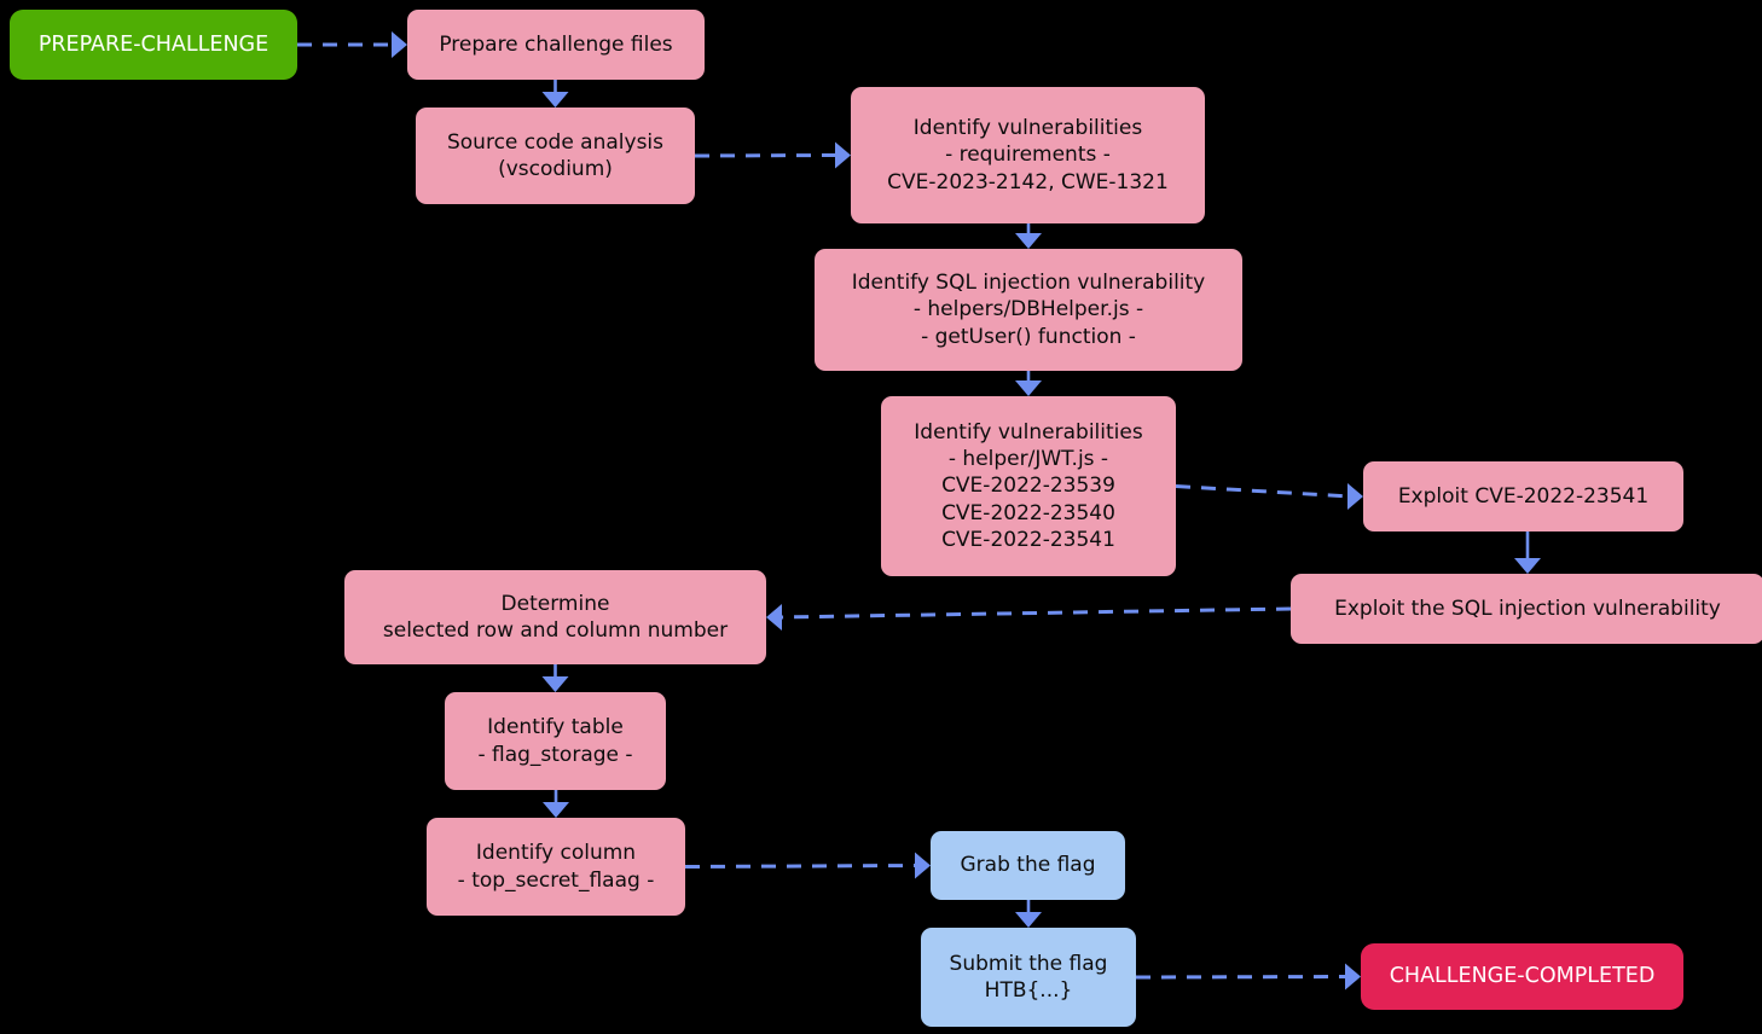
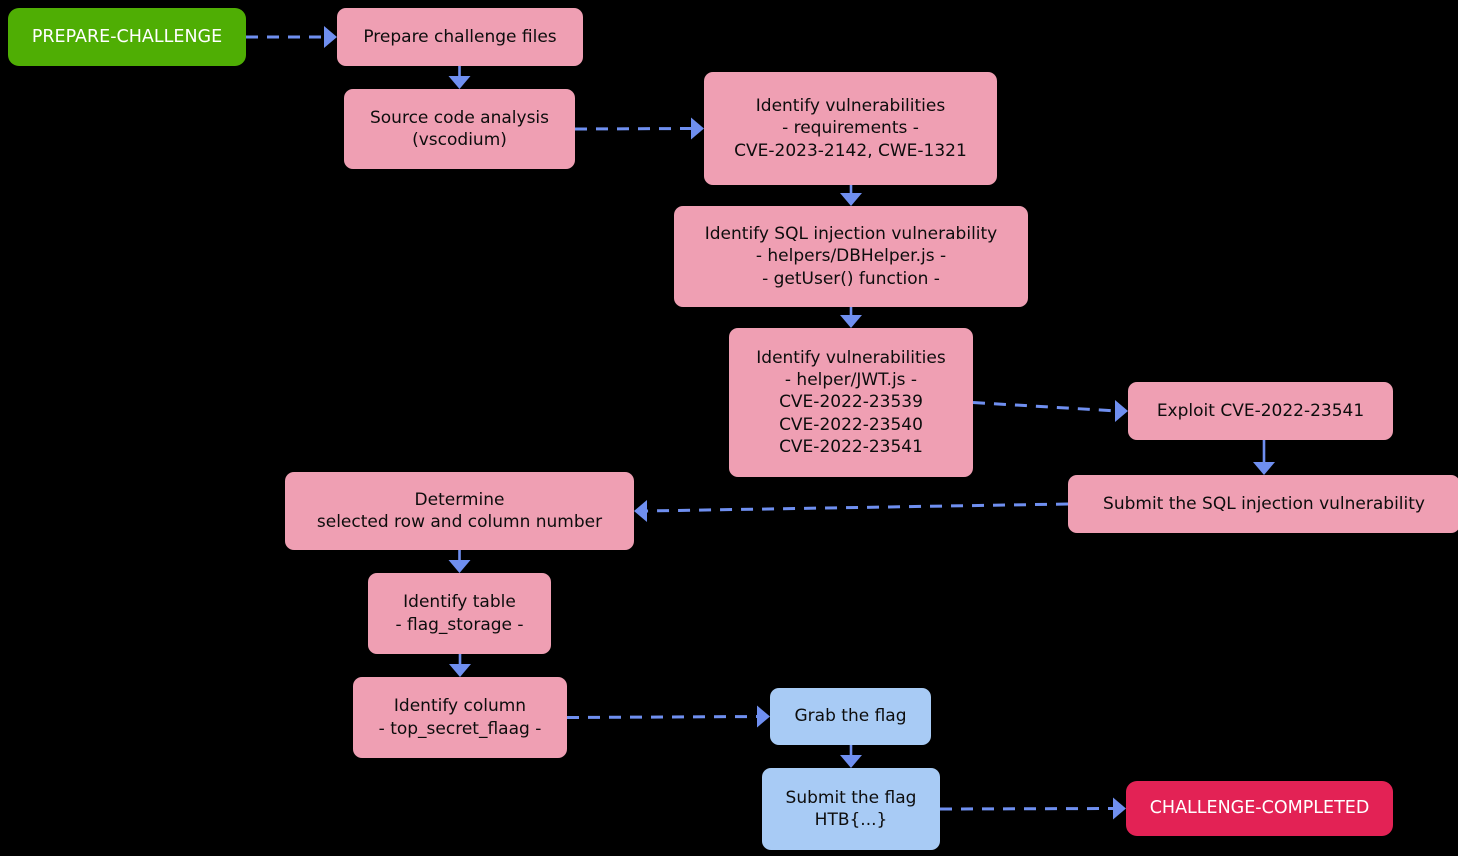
  PREPARE-CHALLENGE
  Prepare challenge files
  Source code analysis
  (vscodium)
  Identify vulnerabilities
  - requirements -
  CVE-2023-2142, CWE-1321
  Identify SQL injection vulnerability
  - helpers/DBHelper.js -
  - getUser() function -
  Identify vulnerabilities
  - helper/JWT.js -
  CVE-2022-23539
  CVE-2022-23540
  CVE-2022-23541
  Exploit CVE-2022-23541
- Exploit the SQL injection vulnerability
+ Submit the SQL injection vulnerability
  Determine
  selected row and column number
  Identify table
  - flag_storage -
  Identify column
  - top_secret_flaag -
  Grab the flag
  Submit the flag
  HTB{...}
  CHALLENGE-COMPLETED
